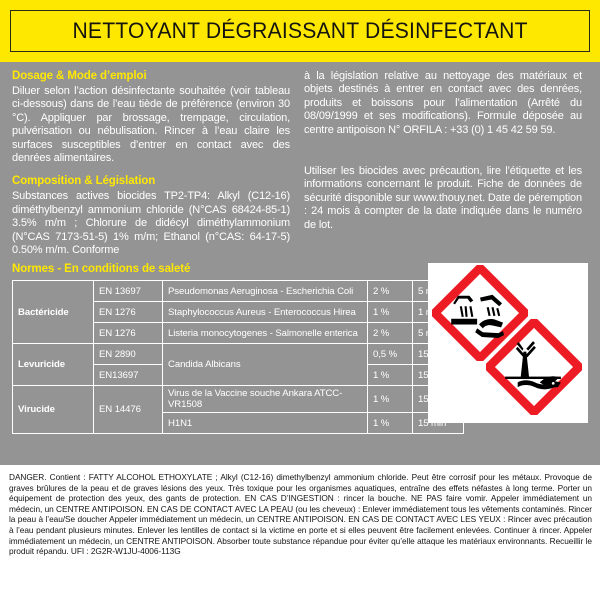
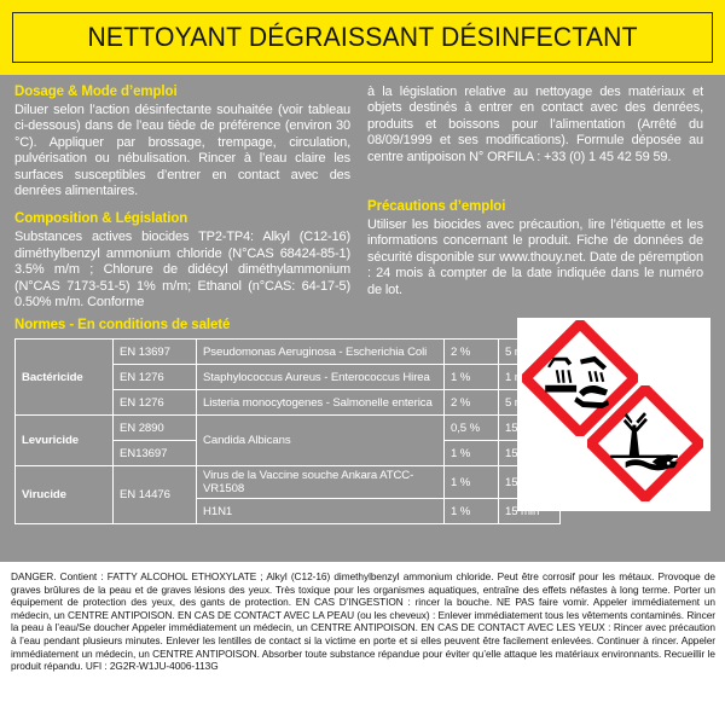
  NETTOYANT DÉGRAISSANT DÉSINFECTANT
  Dosage & Mode d’emploi
  Diluer selon l’action désinfectante souhaitée (voir tableau ci-dessous) dans de l’eau tiède de préférence (environ 30 °C). Appliquer par brossage, trempage, circulation, pulvérisation ou nébulisation. Rincer à l’eau claire les surfaces susceptibles d’entrer en contact avec des denrées alimentaires.
  Composition & Législation
  Substances actives biocides TP2-TP4: Alkyl (C12-16) diméthylbenzyl ammonium chloride (N°CAS 68424-85-1) 3.5% m/m ; Chlorure de didécyl diméthylammonium (N°CAS 7173-51-5) 1% m/m; Ethanol (n°CAS: 64-17-5) 0.50% m/m. Conforme
  à la législation relative au nettoyage des matériaux et objets destinés à entrer en contact avec des denrées, produits et boissons pour l’alimentation (Arrêté du 08/09/1999 et ses modifications). Formule déposée au centre antipoison N° ORFILA : +33 (0) 1 45 42 59 59.
+ Précautions d’emploi
  Utiliser les biocides avec précaution, lire l’étiquette et les informations concernant le produit. Fiche de données de sécurité disponible sur www.thouy.net. Date de péremption : 24 mois à compter de la date indiquée dans le numéro de lot.
  Normes - En conditions de saleté
  Bactéricide	EN 13697	Pseudomonas Aeruginosa - Escherichia Coli	2 %	5
  EN 1276	Staphylococcus Aureus - Enterococcus Hirea	1 %	1
  EN 1276	Listeria monocytogenes - Salmonelle enterica	2 %	5
  Levuricide	EN 2890	Candida Albicans	0,5 %	15
  EN13697	1 %	15
  Virucide	EN 14476	Virus de la Vaccine souche Ankara ATCC-VR1508	1 %	15
  H1N1	1 %	15 min
  DANGER. Contient : FATTY ALCOHOL ETHOXYLATE ; Alkyl (C12-16) dimethylbenzyl ammonium chloride. Peut être corrosif pour les métaux. Provoque de graves brûlures de la peau et de graves lésions des yeux. Très toxique pour les organismes aquatiques, entraîne des effets néfastes à long terme. Porter un équipement de protection des yeux, des gants de protection. EN CAS D’INGESTION : rincer la bouche. NE PAS faire vomir. Appeler immédiatement un médecin, un CENTRE ANTIPOISON. EN CAS DE CONTACT AVEC LA PEAU (ou les cheveux) : Enlever immédiatement tous les vêtements contaminés. Rincer la peau à l’eau/Se doucher Appeler immédiatement un médecin, un CENTRE ANTIPOISON. EN CAS DE CONTACT AVEC LES YEUX : Rincer avec précaution à l’eau pendant plusieurs minutes. Enlever les lentilles de contact si la victime en porte et si elles peuvent être facilement enlevées. Continuer à rincer. Appeler immédiatement un médecin, un CENTRE ANTIPOISON. Absorber toute substance répandue pour éviter qu’elle attaque les matériaux environnants. Recueillir le produit répandu. UFI : 2G2R-W1JU-4006-113G
